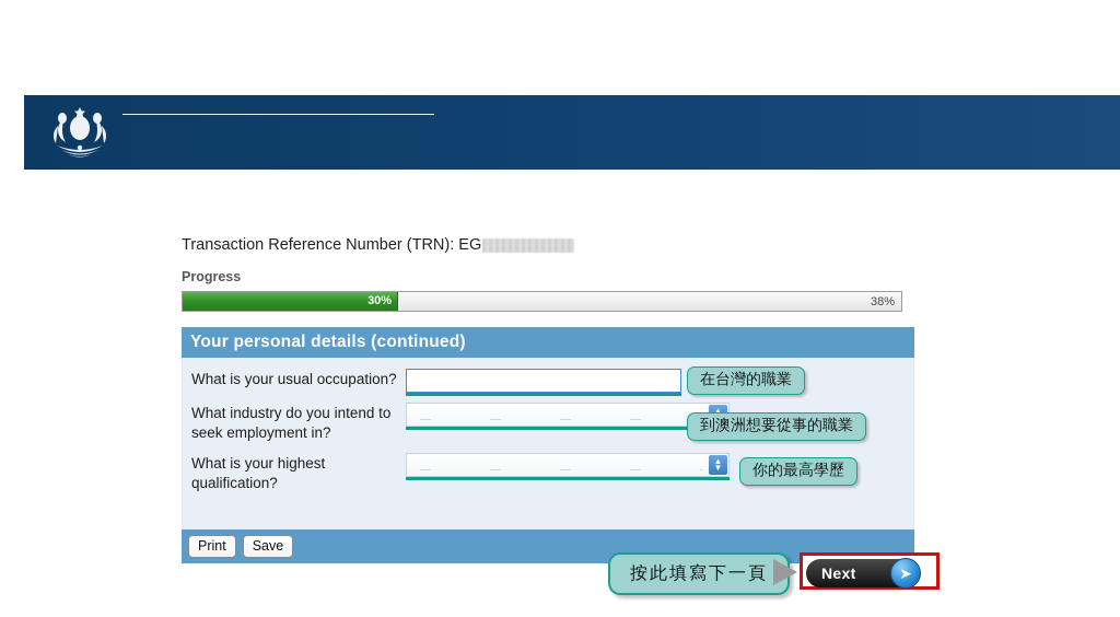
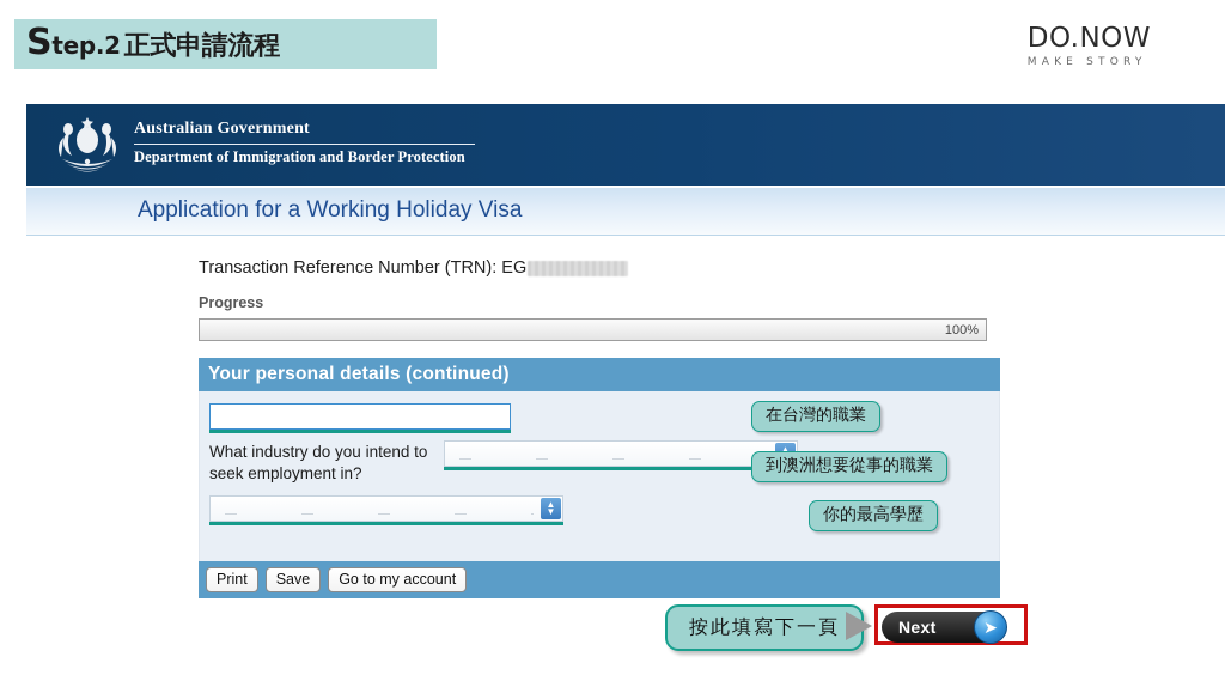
+ Step.2 正式申請流程
+ DO.NOW
+ MAKE STORY
+ Australian Government
+ Department of Immigration and Border Protection
+ Application for a Working Holiday Visa
  Transaction Reference Number (TRN): EG
  Progress
- 30%
- 38%
+ 100%
  Your personal details (continued)
- What is your usual occupation?
  What industry do you intend to seek employment in?
  ▲
- What is your highest qualification?
  ▲
  ▼
  Print
  Save
+ Go to my account
  在台灣的職業
  到澳洲想要從事的職業
  你的最高學歷
  按此填寫下一頁
  Next
  ➤
